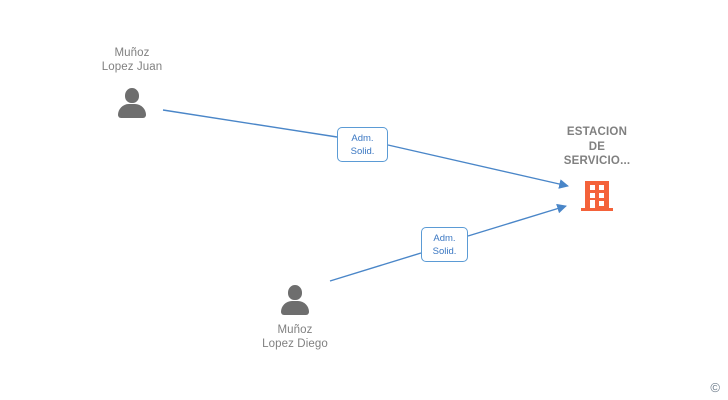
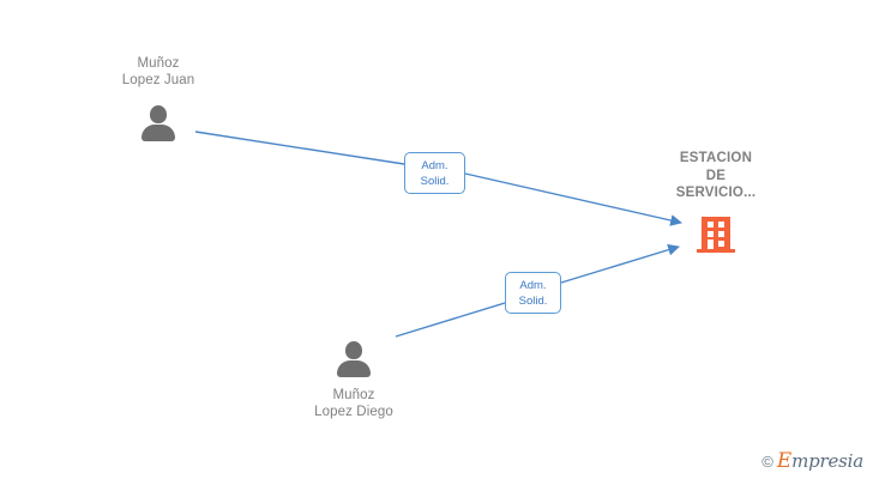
  Muñoz
  Lopez Juan
  Muñoz
  Lopez Diego
  ESTACION
  DE
  SERVICIO...
  Adm.
  Solid.
  Adm.
  Solid.
  ©
+ Empresia
